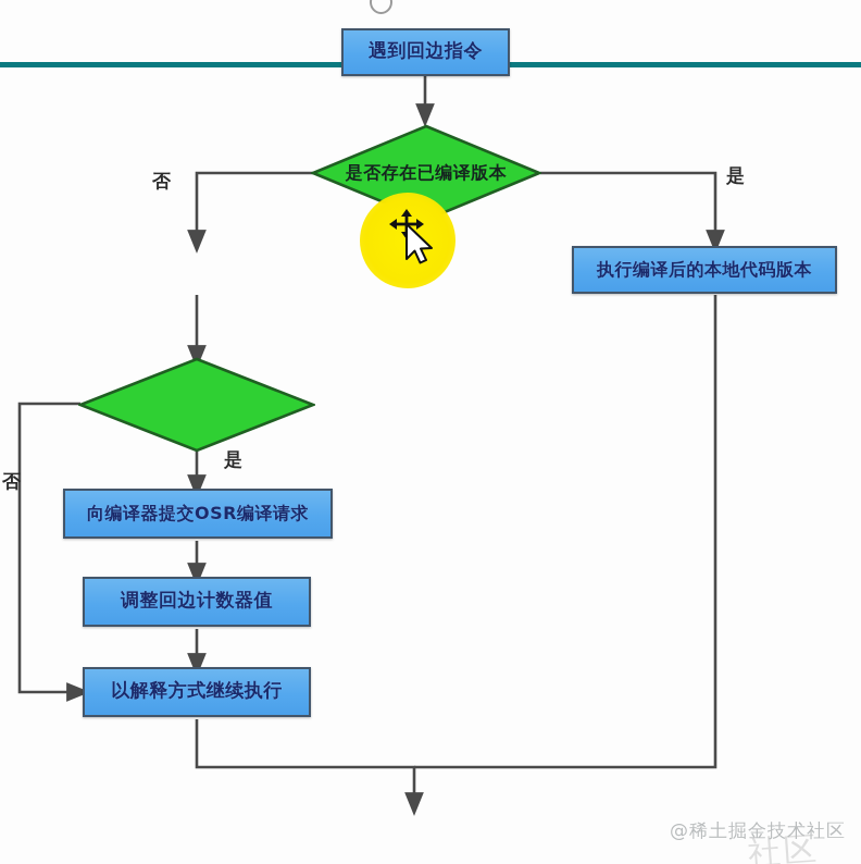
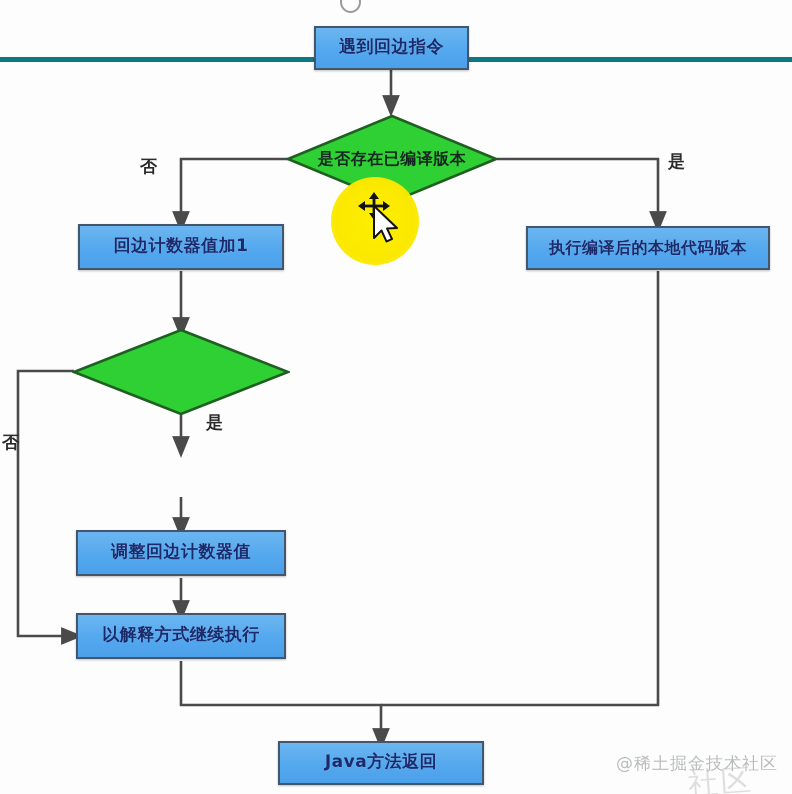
  遇到回边指令
  是否存在已编译版本
+ 回边计数器值加1
  执行编译后的本地代码版本
- 向编译器提交OSR编译请求
  调整回边计数器值
  以解释方式继续执行
+ Java方法返回
  否
  是
  是
  否
  @稀土掘金技术社区
